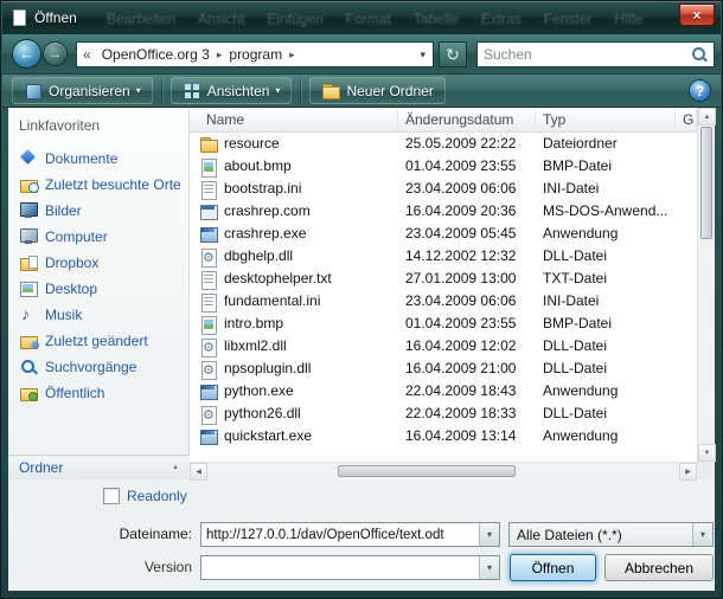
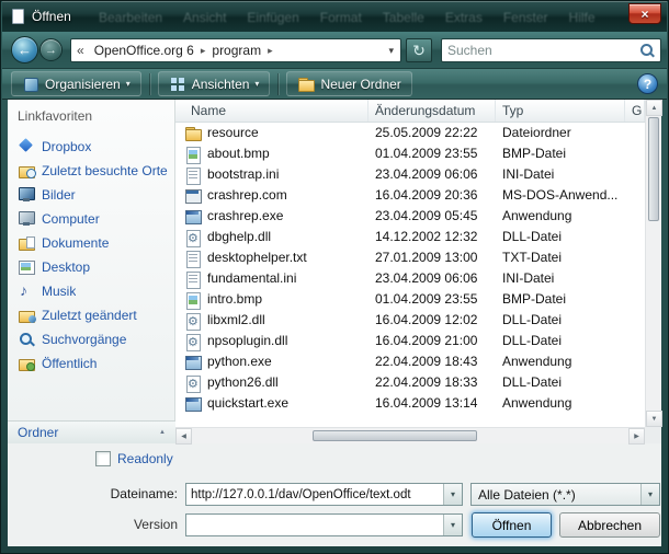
  Öffnen
  Bearbeiten
  Ansicht
  Einfügen
  Format
  Tabelle
  Extras
  Fenster
  Hilfe
  ×
  ←
  →
  «
- OpenOffice.org 3
+ OpenOffice.org 6
  ▸
  program
  ▸
  ▾
  ↻
  Suchen
  Organisieren
  ▾
  Ansichten
  ▾
  Neuer Ordner
  ?
  Linkfavoriten
- Dokumente
+ Dropbox
  Zuletzt besuchte Orte
  Bilder
  Computer
- Dropbox
+ Dokumente
  Desktop
  Musik
  Zuletzt geändert
  Suchvorgänge
  Öffentlich
  Ordner
  Name
  Änderungsdatum
  Typ
  G
  resource
  25.05.2009 22:22
  Dateiordner
  about.bmp
  01.04.2009 23:55
  BMP-Datei
  bootstrap.ini
  23.04.2009 06:06
  INI-Datei
  crashrep.com
  16.04.2009 20:36
  MS-DOS-Anwend...
  crashrep.exe
  23.04.2009 05:45
  Anwendung
  dbghelp.dll
  14.12.2002 12:32
  DLL-Datei
  desktophelper.txt
  27.01.2009 13:00
  TXT-Datei
  fundamental.ini
  23.04.2009 06:06
  INI-Datei
  intro.bmp
  01.04.2009 23:55
  BMP-Datei
  libxml2.dll
  16.04.2009 12:02
  DLL-Datei
  npsoplugin.dll
  16.04.2009 21:00
  DLL-Datei
  python.exe
  22.04.2009 18:43
  Anwendung
  python26.dll
  22.04.2009 18:33
  DLL-Datei
  quickstart.exe
  16.04.2009 13:14
  Anwendung
  Readonly
  Dateiname:
  http://127.0.0.1/dav/OpenOffice/text.odt
  ▾
  Alle Dateien (*.*)
  ▾
  Version
  ▾
  Öffnen
  Abbrechen
